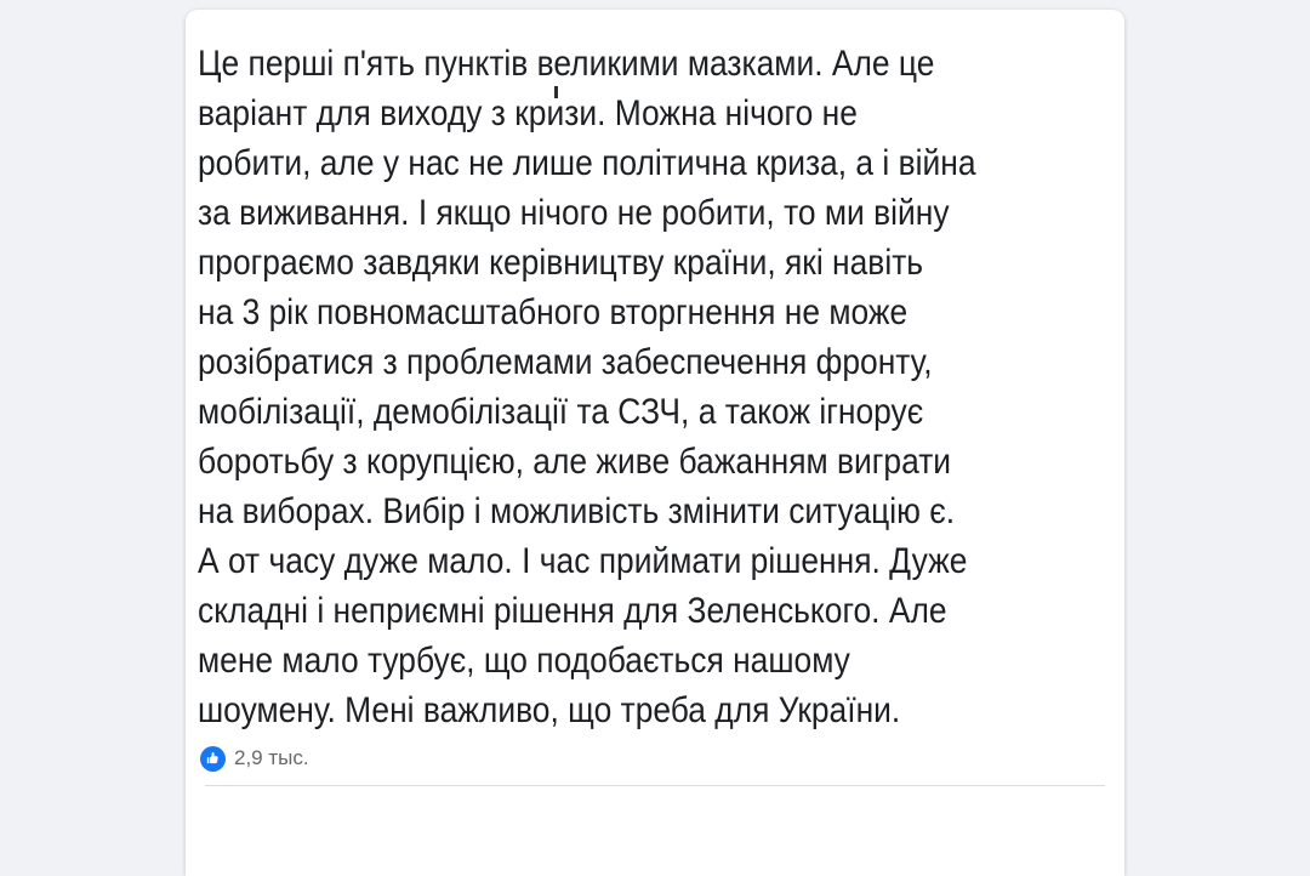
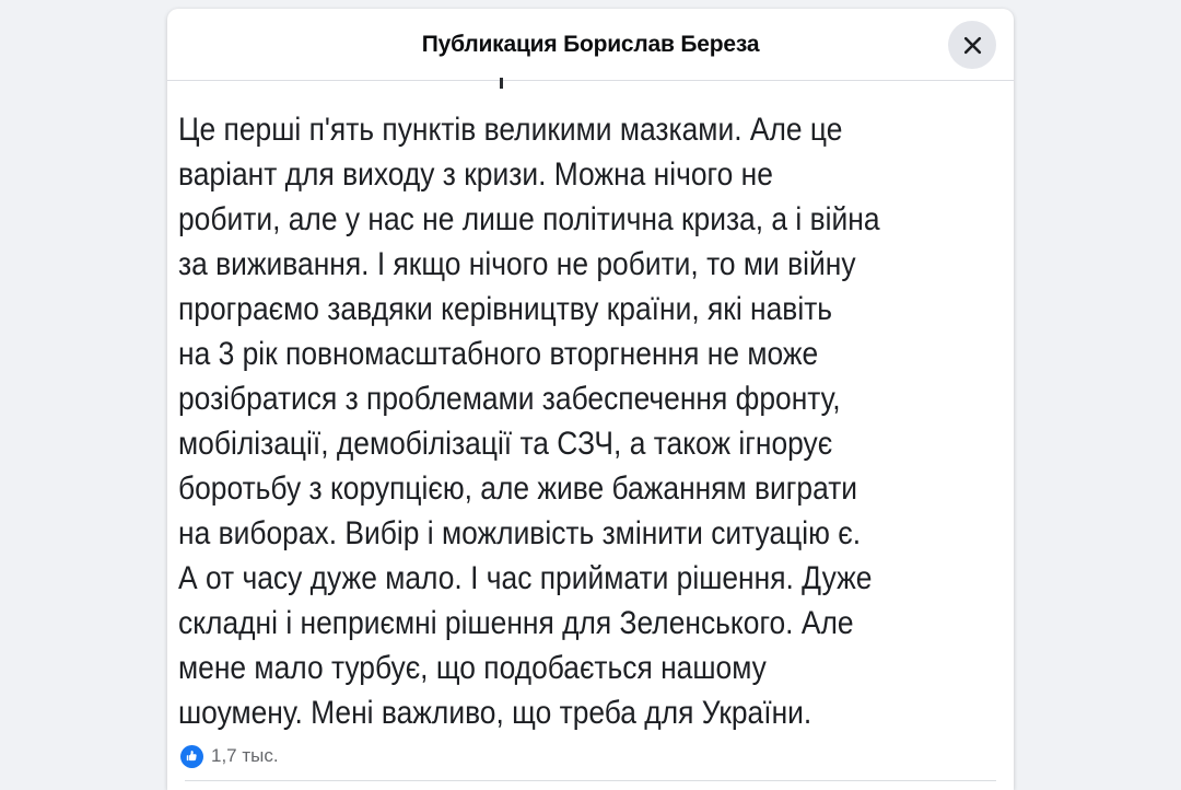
+ Публикация Борислав Береза
  Це перші п'ять пунктів великими мазками. Але це
  варіант для виходу з кризи. Можна нічого не
  робити, але у нас не лише політична криза, а і війна
  за виживання. І якщо нічого не робити, то ми війну
  програємо завдяки керівництву країни, які навіть
  на 3 рік повномасштабного вторгнення не може
  розібратися з проблемами забеспечення фронту,
  мобілізації, демобілізації та СЗЧ, а також ігнорує
  боротьбу з корупцією, але живе бажанням виграти
  на виборах. Вибір і можливість змінити ситуацію є.
  А от часу дуже мало. І час приймати рішення. Дуже
  складні і неприємні рішення для Зеленського. Але
  мене мало турбує, що подобається нашому
  шоумену. Мені важливо, що треба для України.
- 2,9 тыс.
+ 1,7 тыс.
